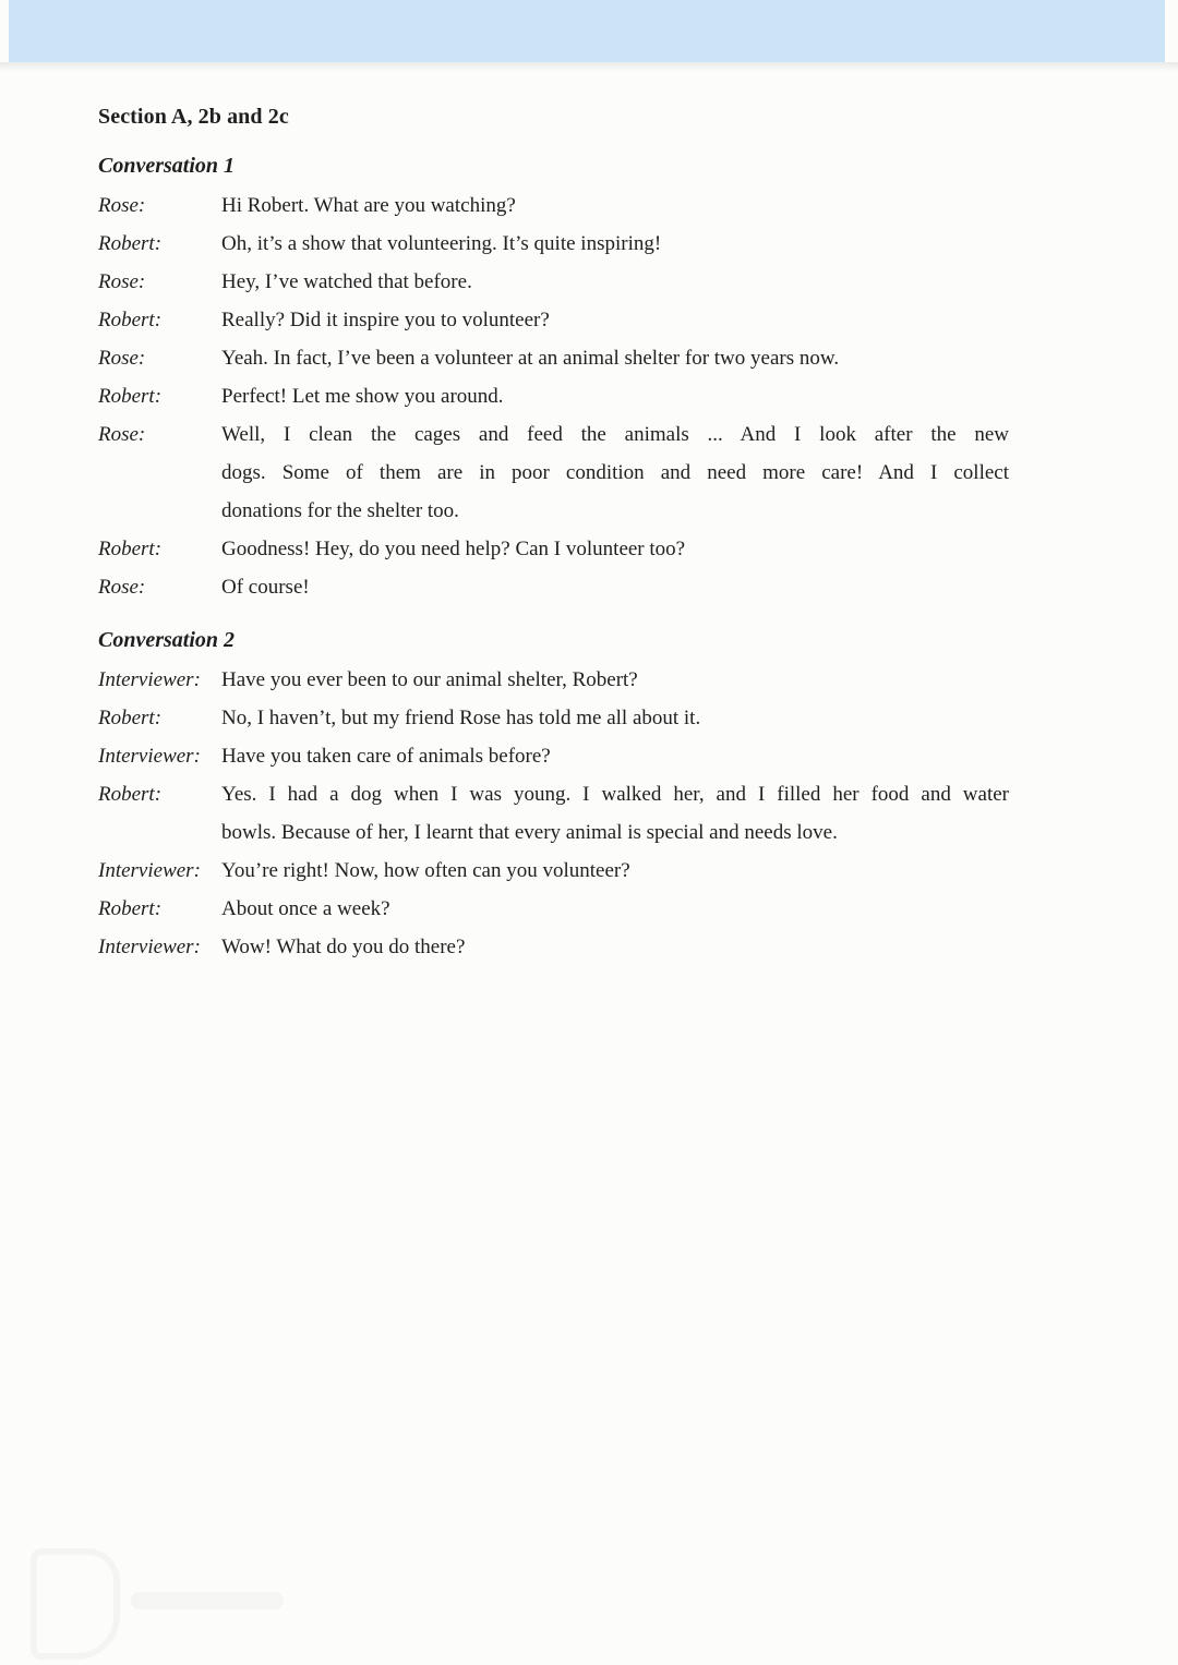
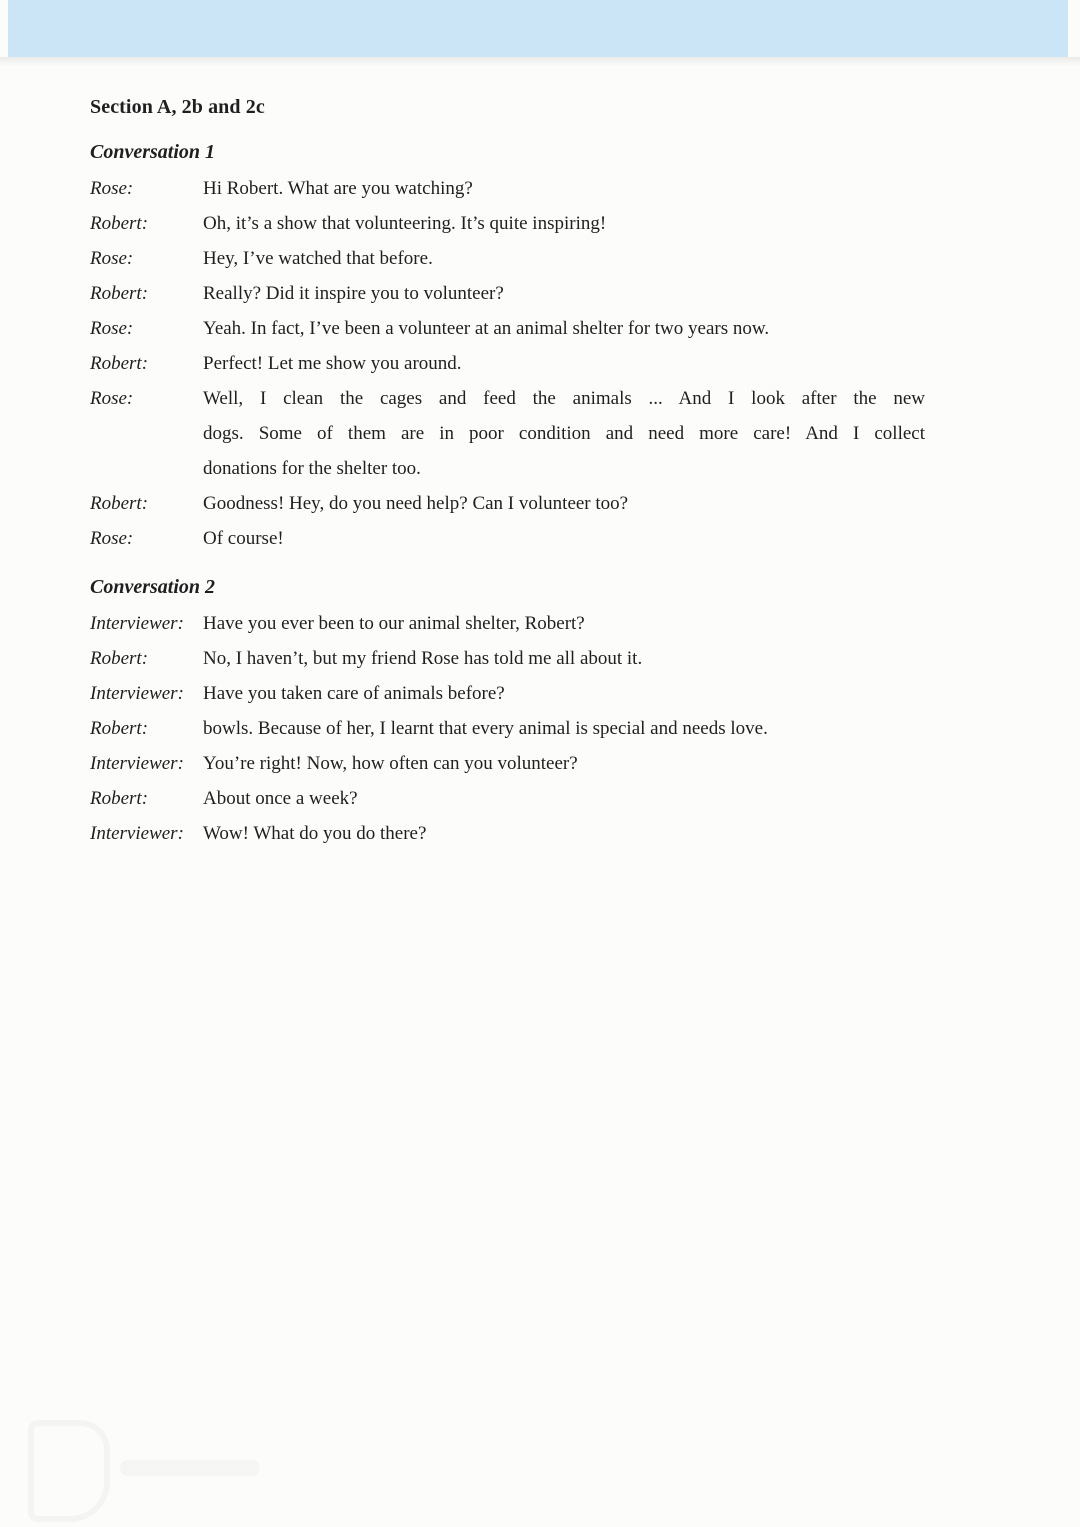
  Section A, 2b and 2c
  Conversation 1
  Rose:
  Hi Robert. What are you watching?
  Robert:
  Oh, it’s a show that volunteering. It’s quite inspiring!
  Rose:
  Hey, I’ve watched that before.
  Robert:
  Really? Did it inspire you to volunteer?
  Rose:
  Yeah. In fact, I’ve been a volunteer at an animal shelter for two years now.
  Robert:
  Perfect! Let me show you around.
  Rose:
  Well, I clean the cages and feed the animals ... And I look after the new
  dogs. Some of them are in poor condition and need more care! And I collect
  donations for the shelter too.
  Robert:
  Goodness! Hey, do you need help? Can I volunteer too?
  Rose:
  Of course!
  Conversation 2
  Interviewer:
  Have you ever been to our animal shelter, Robert?
  Robert:
  No, I haven’t, but my friend Rose has told me all about it.
  Interviewer:
  Have you taken care of animals before?
  Robert:
- Yes. I had a dog when I was young. I walked her, and I filled her food and water
  bowls. Because of her, I learnt that every animal is special and needs love.
  Interviewer:
  You’re right! Now, how often can you volunteer?
  Robert:
  About once a week?
  Interviewer:
  Wow! What do you do there?
